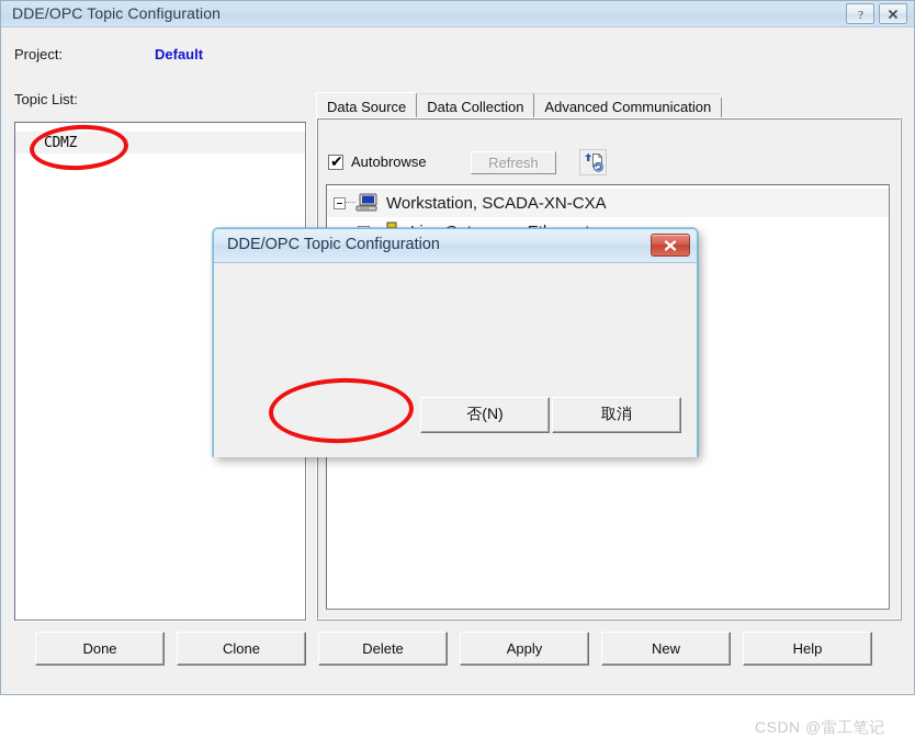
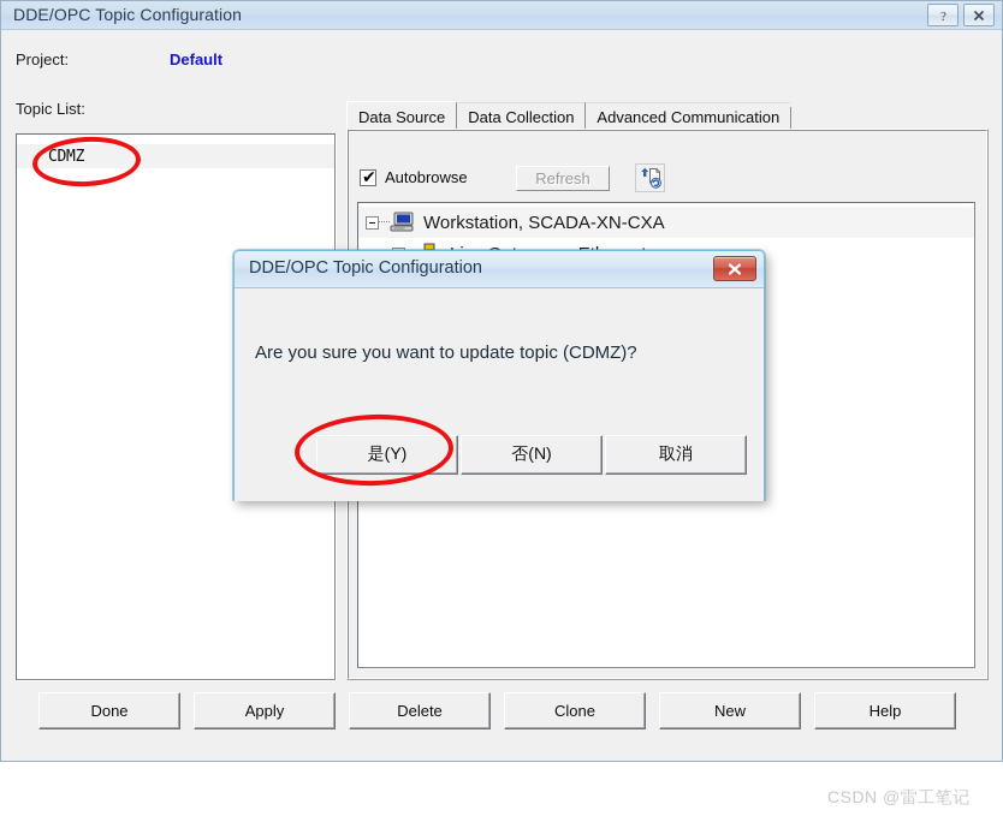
  DDE/OPC Topic Configuration
  ?
  Project:
  Default
  Topic List:
  CDMZ
  Data Source
  Data Collection
  Advanced Communication
  ✔
  Autobrowse
  Refresh
  Workstation, SCADA-XN-CXA
  Done
- Clone
+ Apply
  Delete
- Apply
+ Clone
  New
  Help
  DDE/OPC Topic Configuration
+ Are you sure you want to update topic (CDMZ)?
+ 是(Y)
  否(N)
  取消
  CSDN @雷工笔记
